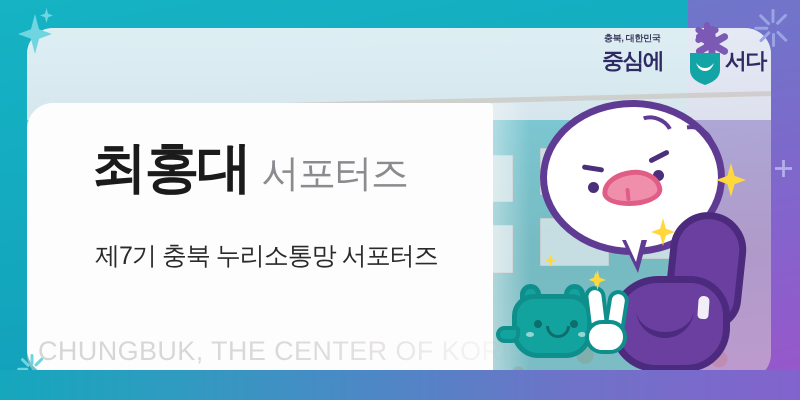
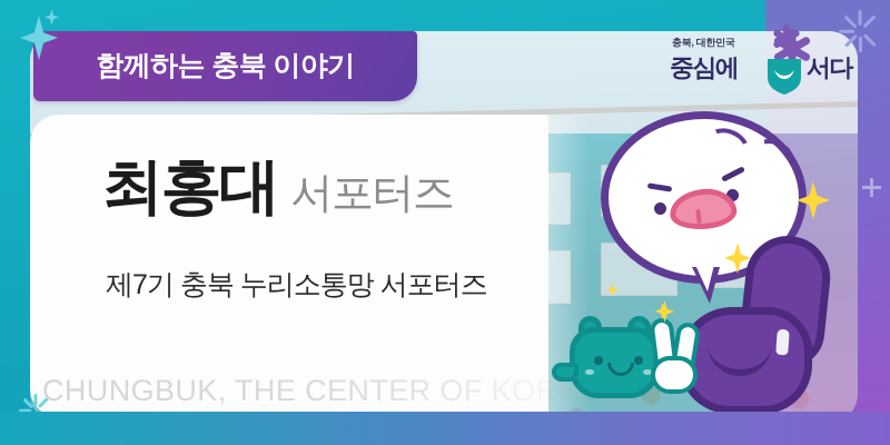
+ 함께하는 충북 이야기
  최홍대
  서포터즈
  제7기 충북 누리소통망 서포터즈
  CHUNGBUK, THE CENTER OF KORE
  충북, 대한민국
  중심에
  서다
